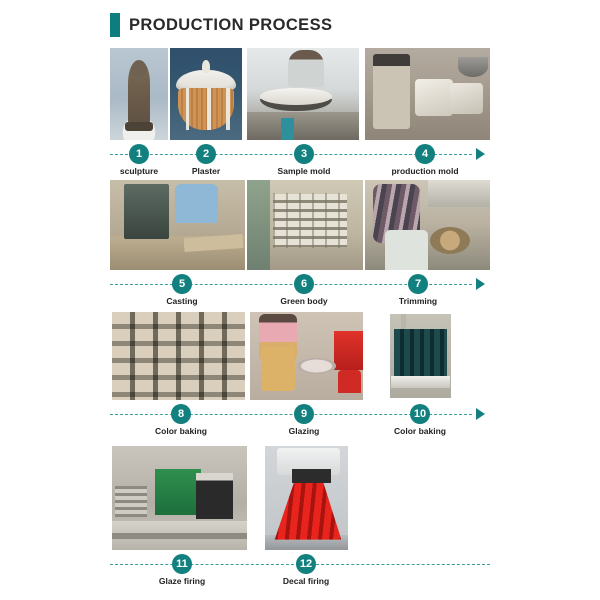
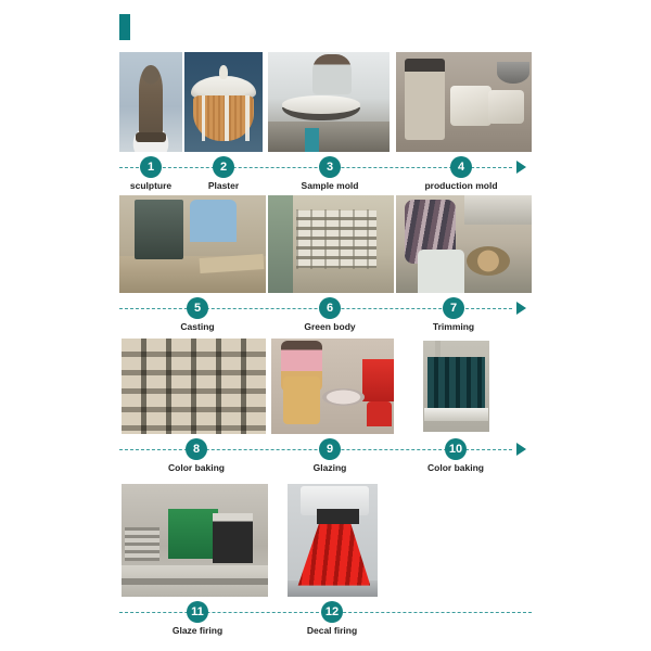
- PRODUCTION PROCESS
  1
  2
  3
  4
  sculpture
  Plaster
  Sample mold
  production mold
  5
  6
  7
  Casting
  Green body
  Trimming
  8
  9
  10
  Color baking
  Glazing
  Color baking
  11
  12
  Glaze firing
  Decal firing
